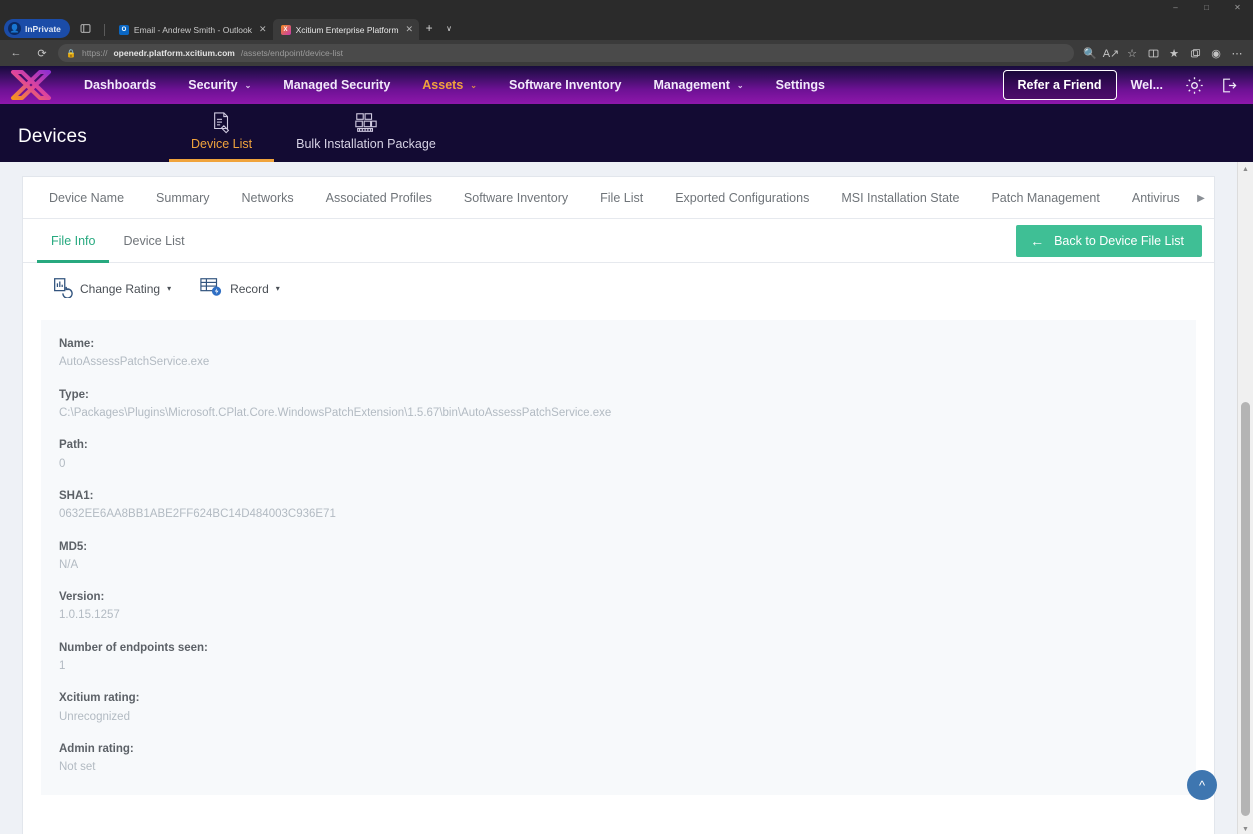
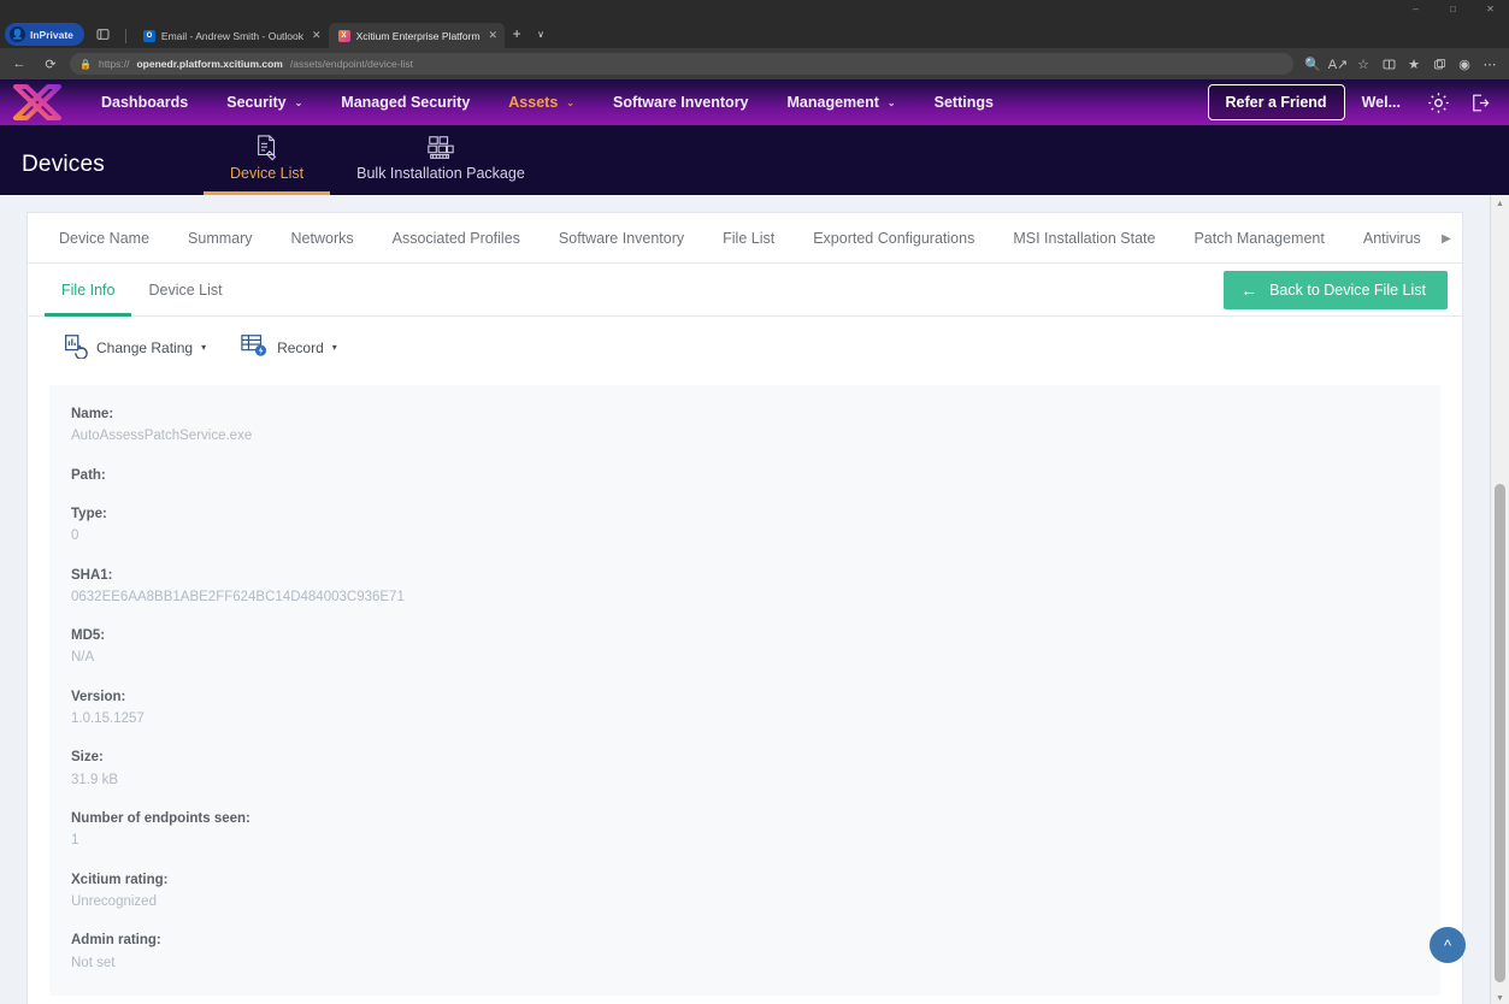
  –
  □
  ✕
  👤
  InPrivate
  Email - Andrew Smith - Outlook
  ✕
  Xcitium Enterprise Platform
  ✕
  +
  ∨
  ←
  ⟳
  🔒
  https://
  openedr.platform.xcitium.com
  /assets/endpoint/device-list
  🔍
  A↗
  ☆
  ★
  ◉
  ⋯
  Dashboards
  Security
  ⌄
  Managed Security
  Assets
  ⌄
  Software Inventory
  Management
  ⌄
  Settings
  Refer a Friend
  Wel...
  Devices
  Device List
  Bulk Installation Package
  Device Name
  Summary
  Networks
  Associated Profiles
  Software Inventory
  File List
  Exported Configurations
  MSI Installation State
  Patch Management
  Antivirus
  ▶
  File Info
  Device List
  ←
  Back to Device File List
  Change Rating
  ▾
  Record
  ▾
  Name:
  AutoAssessPatchService.exe
- Type:
+ Path:
- C:\Packages\Plugins\Microsoft.CPlat.Core.WindowsPatchExtension\1.5.67\bin\AutoAssessPatchService.exe
- Path:
+ Type:
  0
  SHA1:
  0632EE6AA8BB1ABE2FF624BC14D484003C936E71
  MD5:
  N/A
  Version:
  1.0.15.1257
+ Size:
+ 31.9 kB
  Number of endpoints seen:
  1
  Xcitium rating:
  Unrecognized
  Admin rating:
  Not set
  ^
